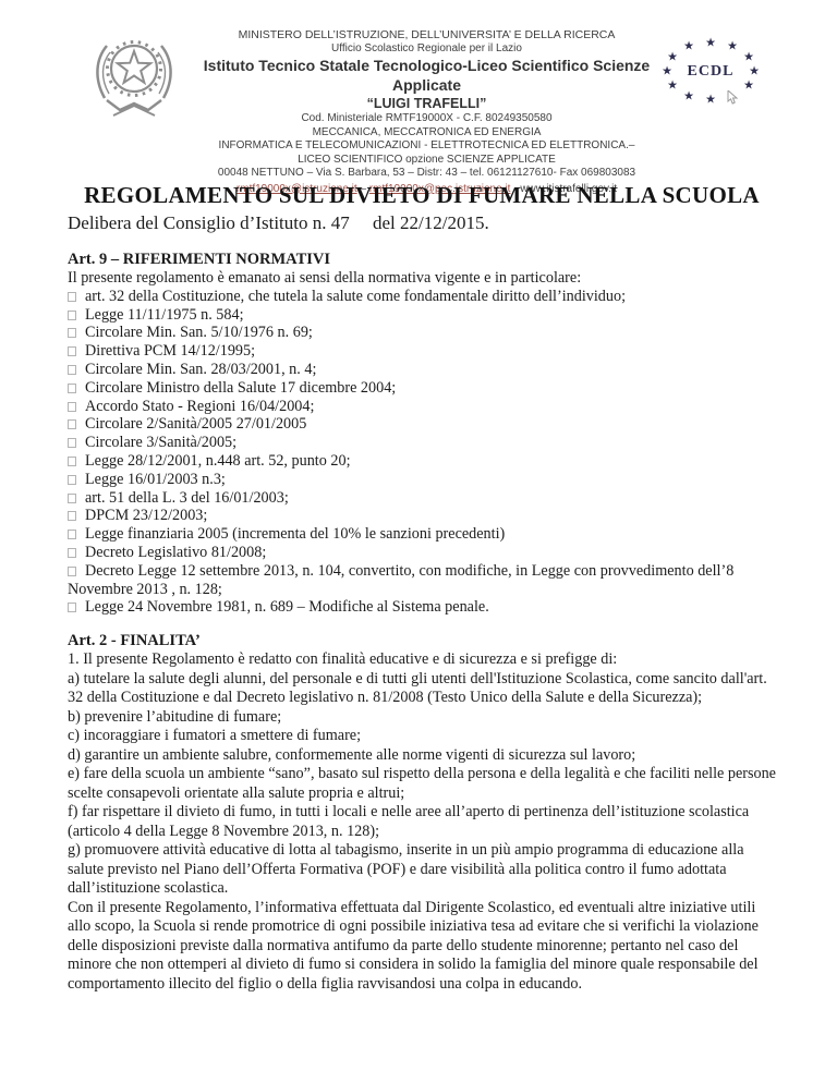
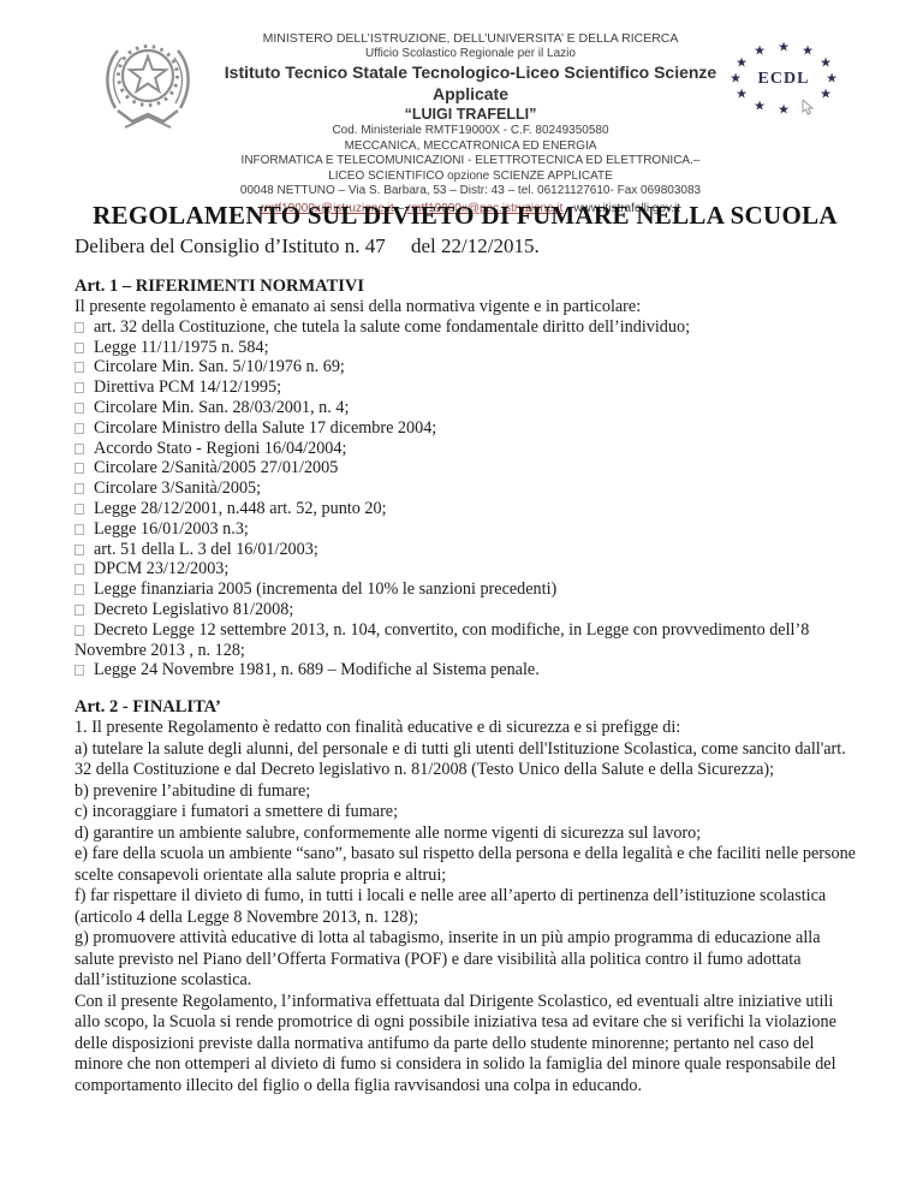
  MINISTERO DELL’ISTRUZIONE, DELL’UNIVERSITA’ E DELLA RICERCA
  Ufficio Scolastico Regionale per il Lazio
  Istituto Tecnico Statale Tecnologico-Liceo Scientifico Scienze Applicate
  “LUIGI TRAFELLI”
  Cod. Ministeriale RMTF19000X - C.F. 80249350580
  MECCANICA, MECCATRONICA ED ENERGIA
  INFORMATICA E TELECOMUNICAZIONI - ELETTROTECNICA ED ELETTRONICA.–
  LICEO SCIENTIFICO opzione SCIENZE APPLICATE
  00048 NETTUNO – Via S. Barbara, 53 – Distr: 43 – tel. 06121127610- Fax 069803083
  rmtf19000x@istruzione.it – rmtf19000x@pec.istruzione.it - www.itistrafelli.gov.it
  ECDL
  REGOLAMENTO SUL DIVIETO DI FUMARE NELLA SCUOLA
  Delibera del Consiglio d’Istituto n. 47 del 22/12/2015.
- Art. 9 – RIFERIMENTI NORMATIVI
+ Art. 1 – RIFERIMENTI NORMATIVI
  Il presente regolamento è emanato ai sensi della normativa vigente e in particolare:
  art. 32 della Costituzione, che tutela la salute come fondamentale diritto dell’individuo;
  Legge 11/11/1975 n. 584;
  Circolare Min. San. 5/10/1976 n. 69;
  Direttiva PCM 14/12/1995;
  Circolare Min. San. 28/03/2001, n. 4;
  Circolare Ministro della Salute 17 dicembre 2004;
  Accordo Stato - Regioni 16/04/2004;
  Circolare 2/Sanità/2005 27/01/2005
  Circolare 3/Sanità/2005;
  Legge 28/12/2001, n.448 art. 52, punto 20;
  Legge 16/01/2003 n.3;
  art. 51 della L. 3 del 16/01/2003;
  DPCM 23/12/2003;
  Legge finanziaria 2005 (incrementa del 10% le sanzioni precedenti)
  Decreto Legislativo 81/2008;
  Decreto Legge 12 settembre 2013, n. 104, convertito, con modifiche, in Legge con provvedimento dell’8 Novembre 2013 , n. 128;
  Legge 24 Novembre 1981, n. 689 – Modifiche al Sistema penale.
  Art. 2 - FINALITA’
  1. Il presente Regolamento è redatto con finalità educative e di sicurezza e si prefigge di:
  a) tutelare la salute degli alunni, del personale e di tutti gli utenti dell'Istituzione Scolastica, come sancito dall'art. 32 della Costituzione e dal Decreto legislativo n. 81/2008 (Testo Unico della Salute e della Sicurezza);
  b) prevenire l’abitudine di fumare;
  c) incoraggiare i fumatori a smettere di fumare;
  d) garantire un ambiente salubre, conformemente alle norme vigenti di sicurezza sul lavoro;
  e) fare della scuola un ambiente “sano”, basato sul rispetto della persona e della legalità e che faciliti nelle persone scelte consapevoli orientate alla salute propria e altrui;
  f) far rispettare il divieto di fumo, in tutti i locali e nelle aree all’aperto di pertinenza dell’istituzione scolastica (articolo 4 della Legge 8 Novembre 2013, n. 128);
  g) promuovere attività educative di lotta al tabagismo, inserite in un più ampio programma di educazione alla salute previsto nel Piano dell’Offerta Formativa (POF) e dare visibilità alla politica contro il fumo adottata dall’istituzione scolastica.
  Con il presente Regolamento, l’informativa effettuata dal Dirigente Scolastico, ed eventuali altre iniziative utili allo scopo, la Scuola si rende promotrice di ogni possibile iniziativa tesa ad evitare che si verifichi la violazione delle disposizioni previste dalla normativa antifumo da parte dello studente minorenne; pertanto nel caso del minore che non ottemperi al divieto di fumo si considera in solido la famiglia del minore quale responsabile del comportamento illecito del figlio o della figlia ravvisandosi una colpa in educando.
